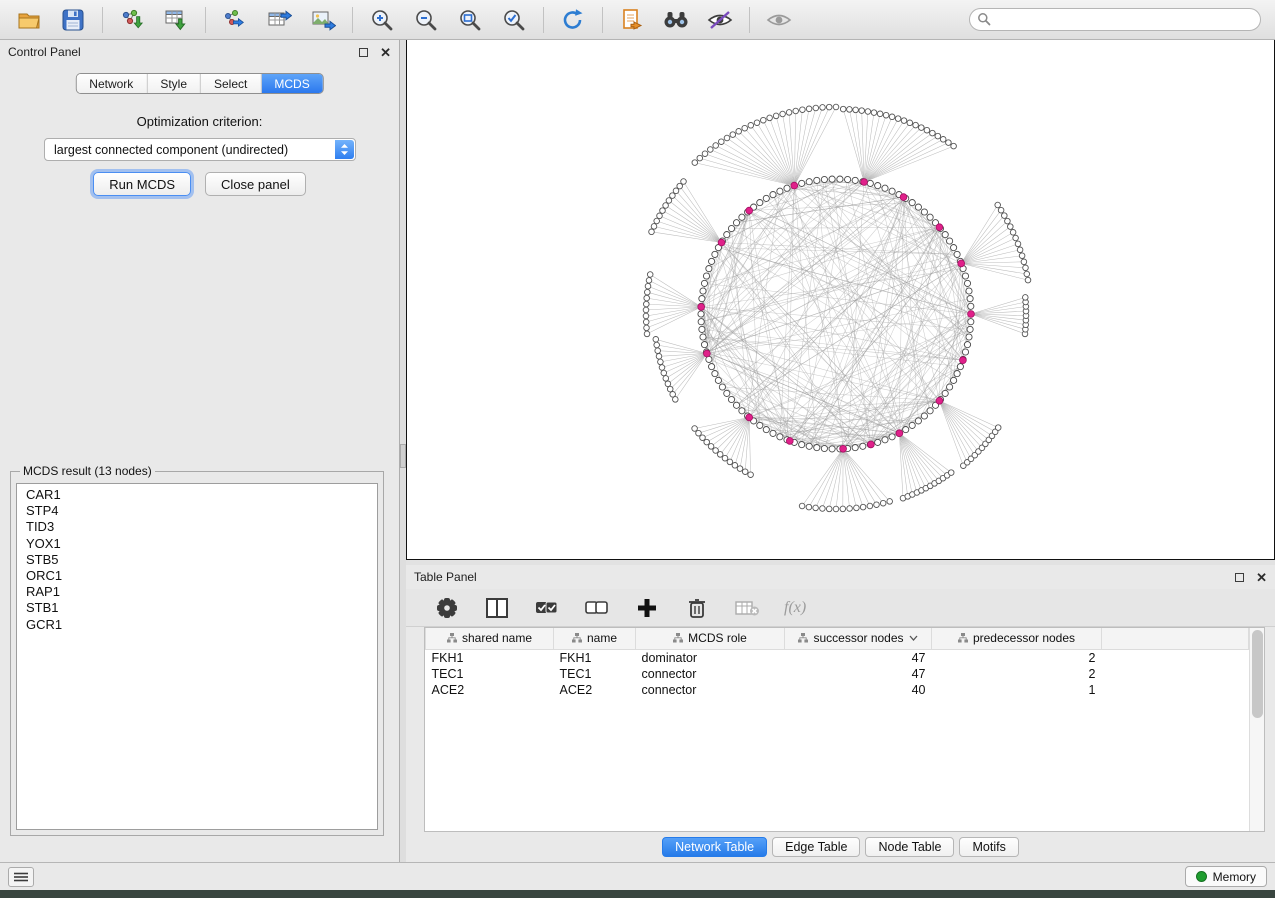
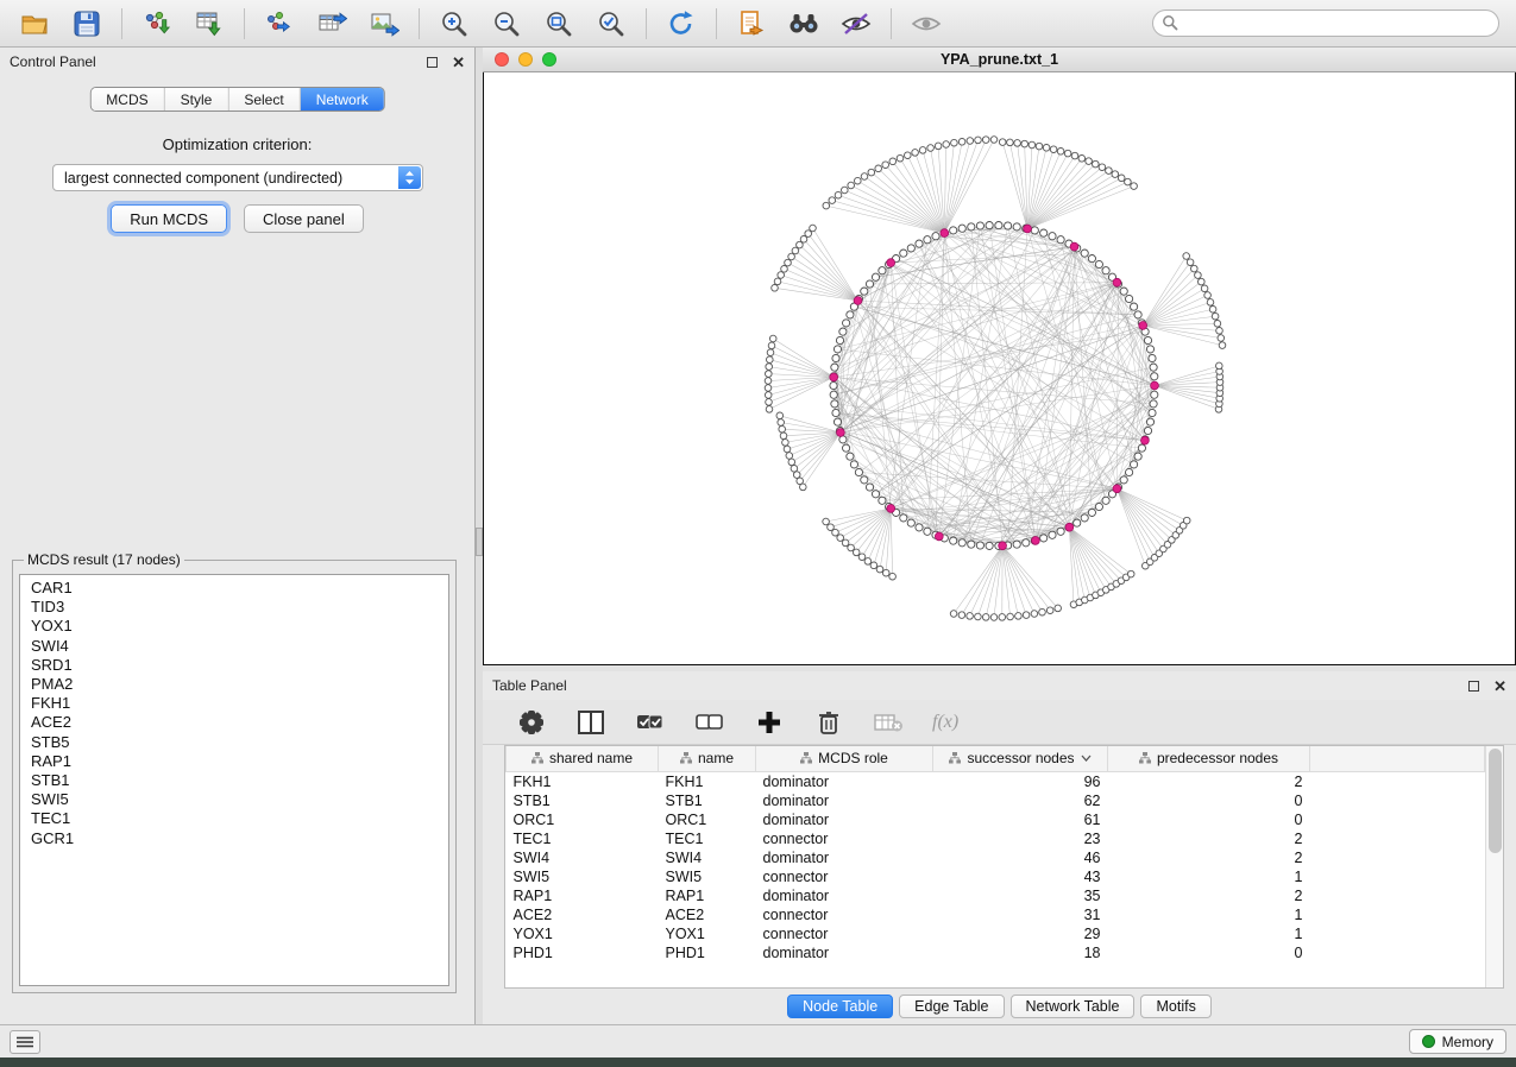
  Control Panel
  ✕
- Network
+ MCDS
  Style
  Select
- MCDS
+ Network
  Optimization criterion:
  largest connected component (undirected)
  Run MCDS
  Close panel
- MCDS result (13 nodes)
+ MCDS result (17 nodes)
  CAR1
- STP4
  TID3
  YOX1
+ SWI4
+ SRD1
+ PMA2
+ FKH1
+ ACE2
  STB5
- ORC1
  RAP1
  STB1
+ SWI5
+ TEC1
  GCR1
+ YPA_prune.txt_1
  Table Panel
  ✕
  f(x)
  shared name	name	MCDS role	successor nodes	predecessor nodes
- FKH1	FKH1	dominator	47	2
+ FKH1	FKH1	dominator	96	2
+ STB1	STB1	dominator	62	0
+ ORC1	ORC1	dominator	61	0
- TEC1	TEC1	connector	47	2
+ TEC1	TEC1	connector	23	2
+ SWI4	SWI4	dominator	46	2
+ SWI5	SWI5	connector	43	1
+ RAP1	RAP1	dominator	35	2
- ACE2	ACE2	connector	40	1
+ ACE2	ACE2	connector	31	1
+ YOX1	YOX1	connector	29	1
+ PHD1	PHD1	dominator	18	0
- Network Table
+ Node Table
  Edge Table
- Node Table
+ Network Table
  Motifs
  Memory
